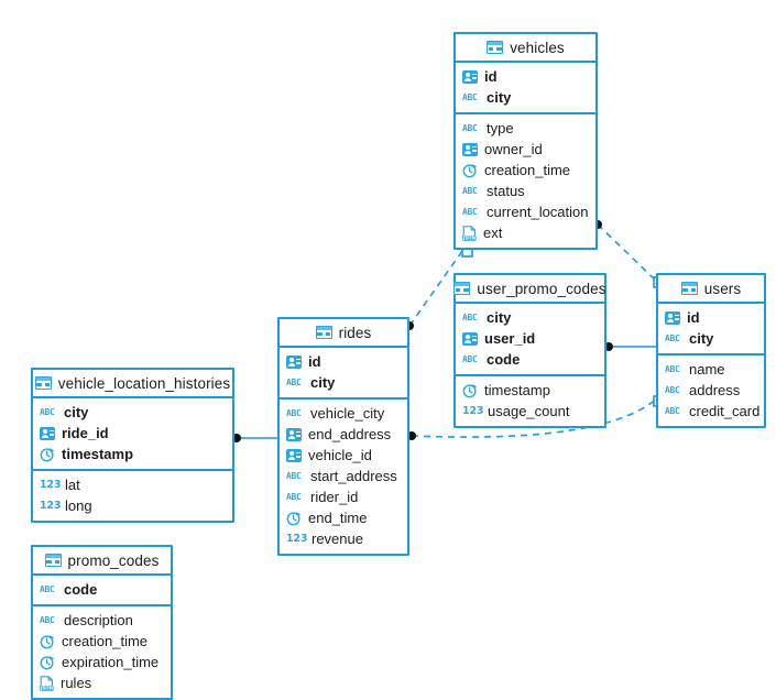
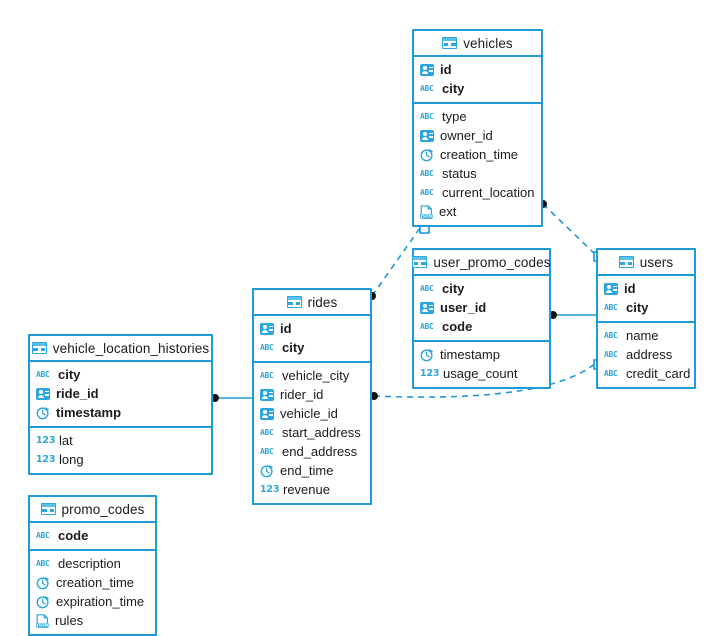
  vehicles
  id
  ABC
  city
  ABC
  type
  owner_id
  creation_time
  ABC
  status
  ABC
  current_location
  ext
  user_promo_codes
  ABC
  city
  user_id
  ABC
  code
  timestamp
  123
  usage_count
  users
  id
  ABC
  city
  ABC
  name
  ABC
  address
  ABC
  credit_card
  rides
  id
  ABC
  city
  ABC
  vehicle_city
- end_address
+ rider_id
  vehicle_id
  ABC
  start_address
  ABC
- rider_id
+ end_address
  end_time
  123
  revenue
  vehicle_location_histories
  ABC
  city
  ride_id
  timestamp
  123
  lat
  123
  long
  promo_codes
  ABC
  code
  ABC
  description
  creation_time
  expiration_time
  rules
